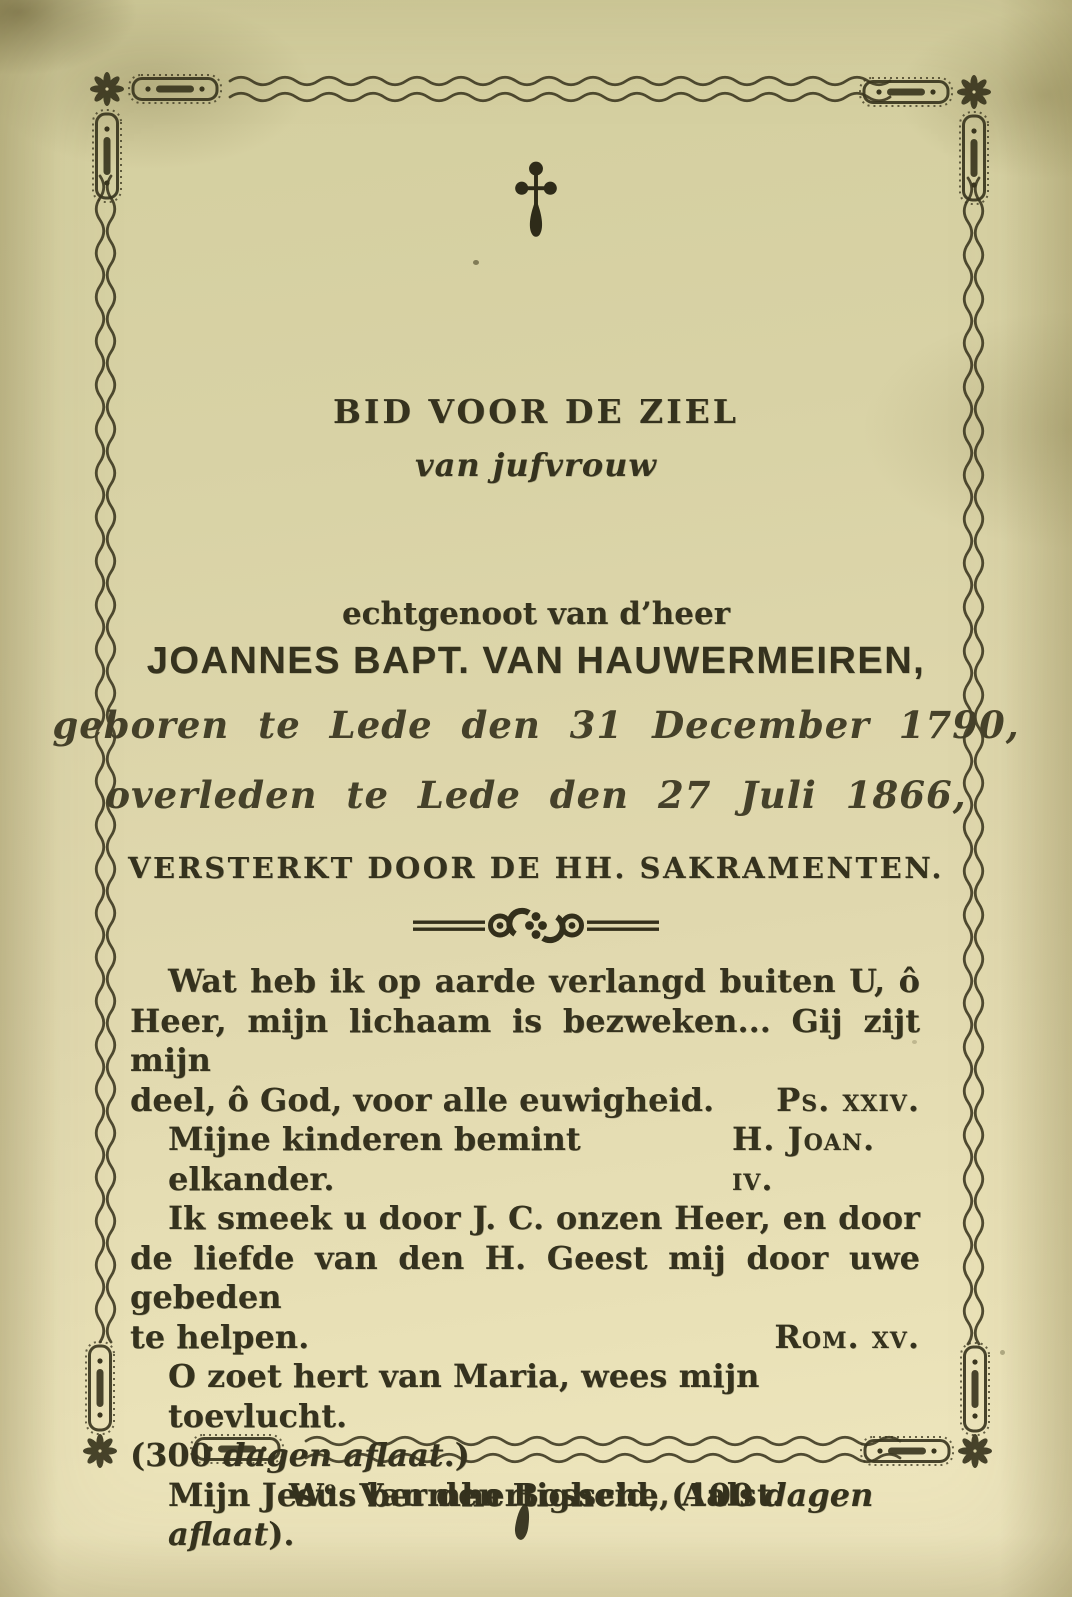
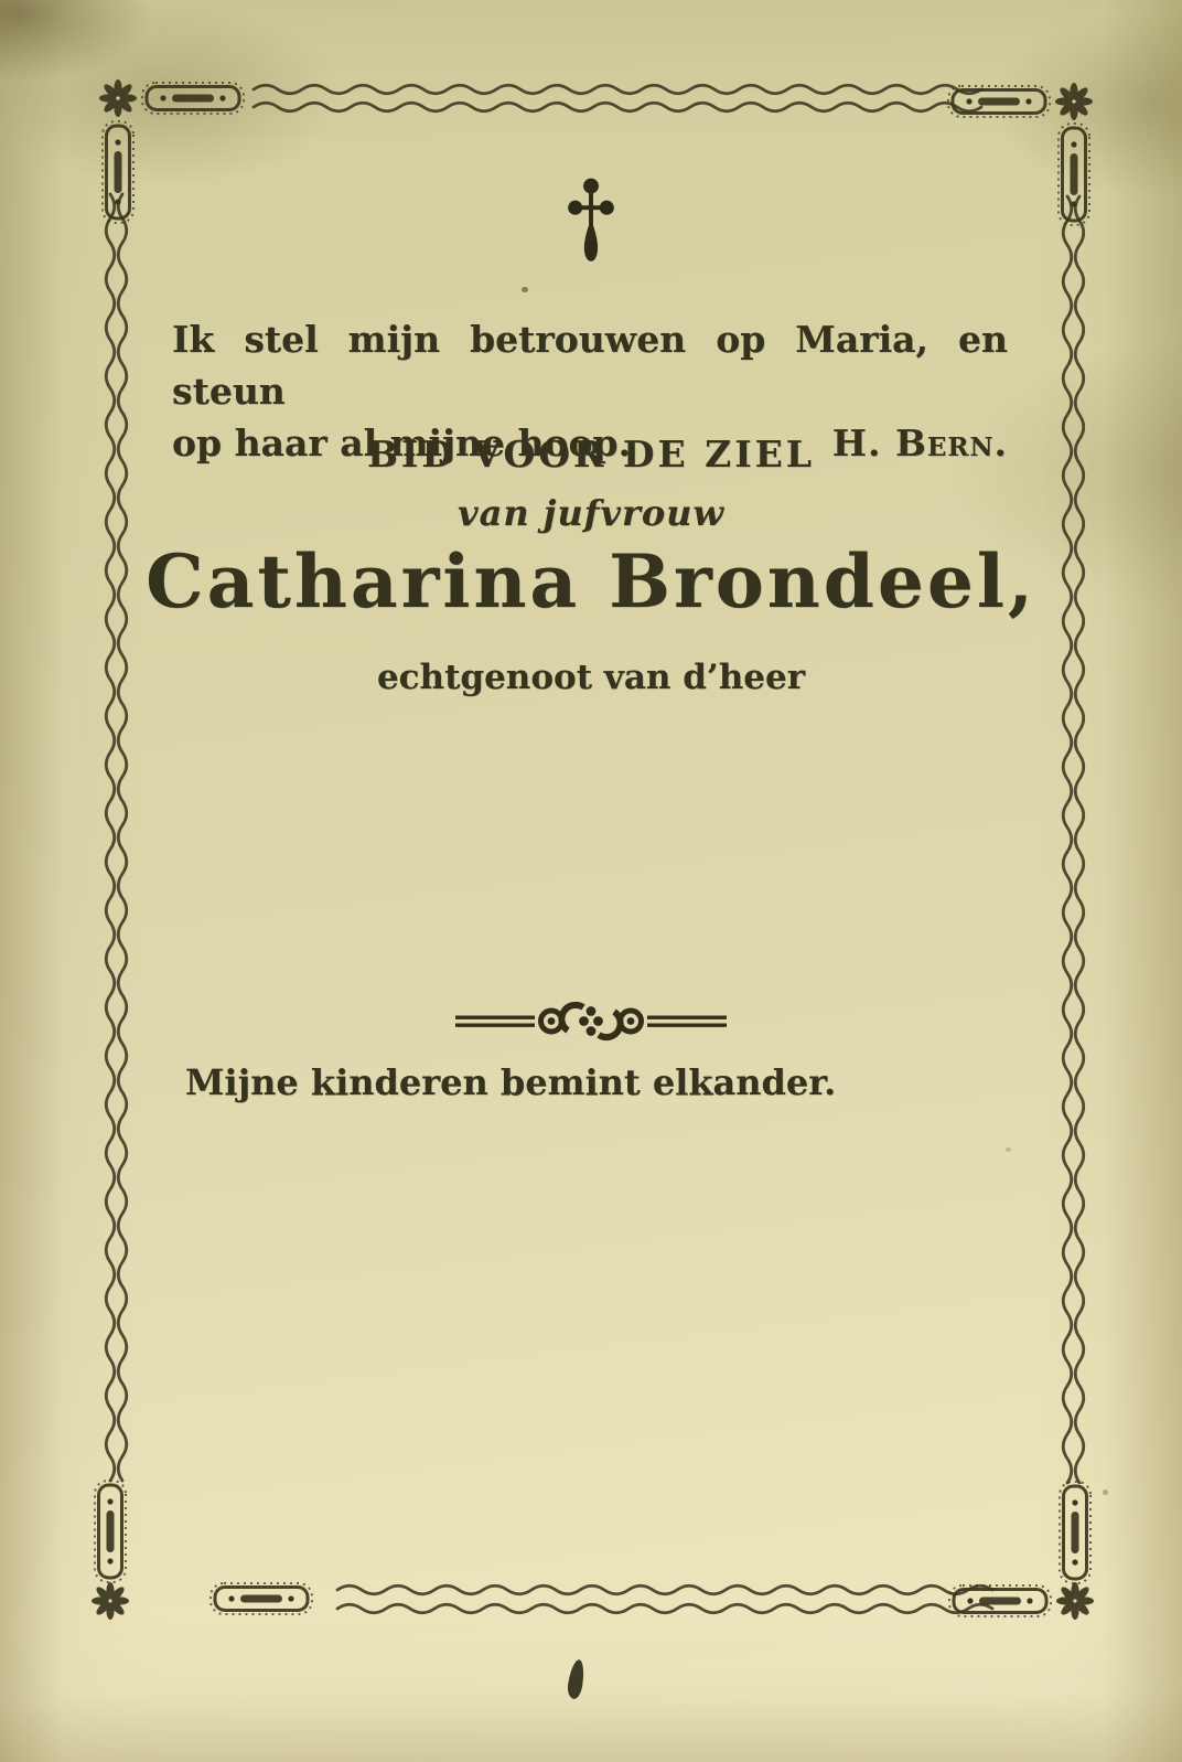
+ Ik stel mijn betrouwen op Maria, en steun
+ op haar al mijne hoop.
+ H. Bern.
  BID VOOR DE ZIEL
  van jufvrouw
+ Catharina Brondeel,
  echtgenoot van d’heer
- JOANNES BAPT. VAN HAUWERMEIREN,
- geboren te Lede den 31 December 1790,
- overleden te Lede den 27 Juli 1866,
- VERSTERKT DOOR DE HH. SAKRAMENTEN.
- Wat heb ik op aarde verlangd buiten U, ô
- Heer, mijn lichaam is bezweken... Gij zijt mijn
- deel, ô God, voor alle euwigheid.
- Ps. xxiv.
  Mijne kinderen bemint elkander.
- H. Joan. iv.
- Ik smeek u door J. C. onzen Heer, en door
- de liefde van den H. Geest mij door uwe gebeden
- te helpen.
- Rom. xv.
- O zoet hert van Maria, wees mijn toevlucht.
- (300 dagen aflaat.)
- Mijn Jesus bermhertigheid, (100 dagen aflaat).
- We. Van den Bossche, Aalst.
